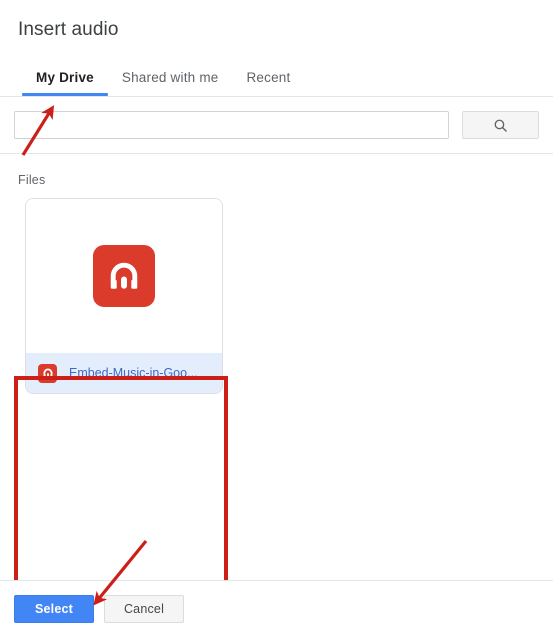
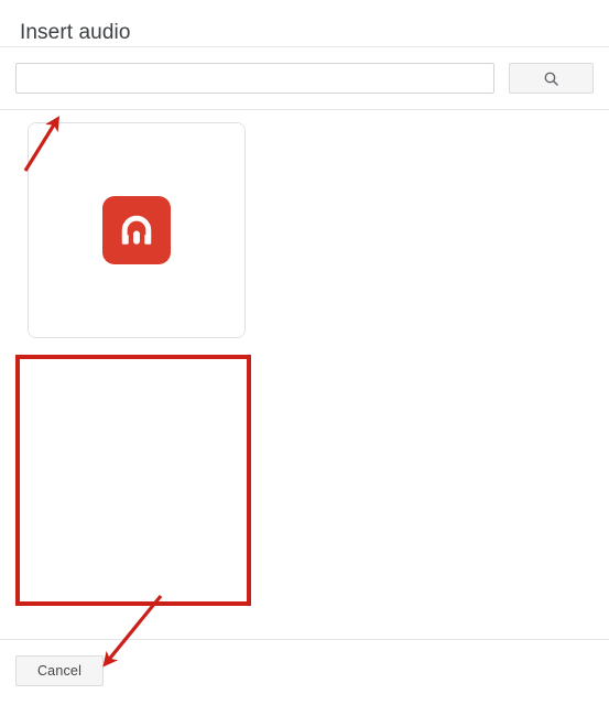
  Insert audio
- My Drive
- Shared with me
- Recent
- Files
- Embed-Music-in-Goo...
- Select
  Cancel
